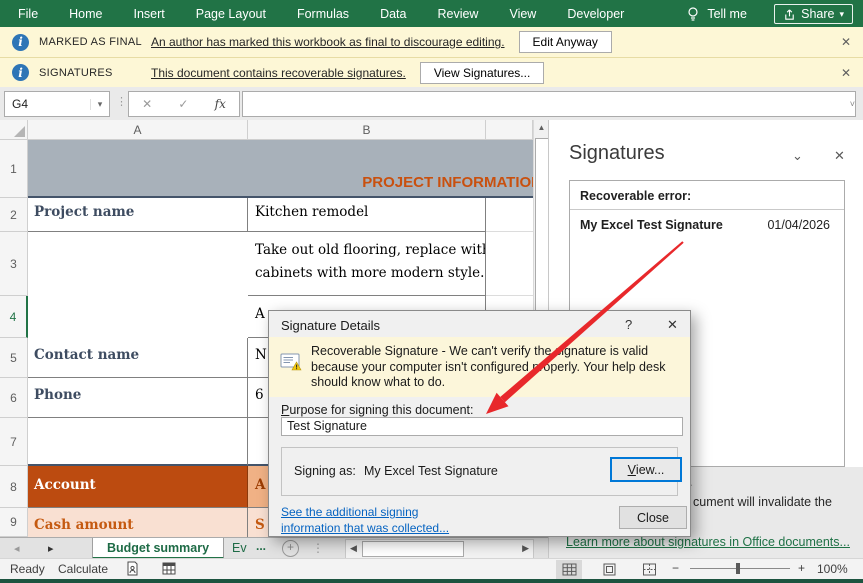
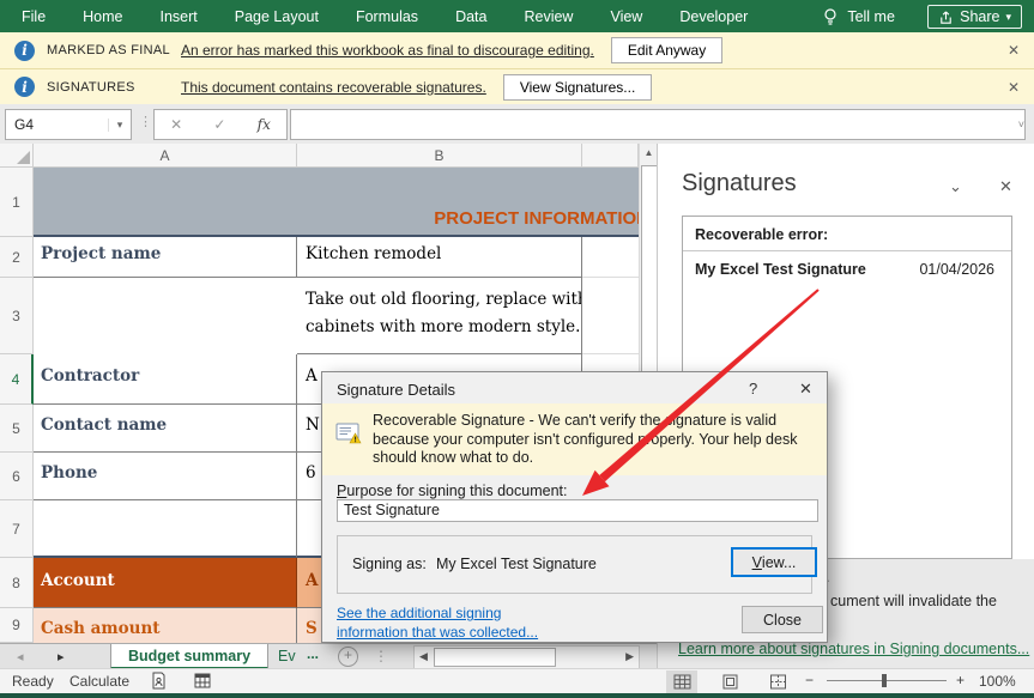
  File
  Home
  Insert
  Page Layout
  Formulas
  Data
  Review
  View
  Developer
  Tell me
  Share
  ▾
  i
  MARKED AS FINAL
- An author has marked this workbook as final to discourage editing.
+ An error has marked this workbook as final to discourage editing.
  Edit Anyway
  ✕
  i
  SIGNATURES
  This document contains recoverable signatures.
  View Signatures...
  ✕
  G4
  ▾
  ⋮
  ✕
  ✓
  fx
  ˅
  A
  B
  1
  2
  3
  4
  5
  6
  7
  8
  9
  PROJECT INFORMATIO
  Project name
  Kitchen remodel
  Take out old flooring, replace wit
  cabinets with more modern style.
+ Contractor
  A
  Contact name
  N
  Phone
  6
  Account
  A
  Cash amount
  S
  ▲
  ◂
  ▸
  Budget summary
  Ev
  ...
  +
  ⋮
  ◀
  ▶
  Ready
  Calculate
  −
  +
  100%
  Signatures
  ⌄
  ✕
  Recoverable error:
  My Excel Test Signature
  01/04/2026
  cument will invalidate the
- Learn more about signatures in Office documents...
+ Learn more about signatures in Signing documents...
  Signature Details
  ?
  ✕
  Recoverable Signature - We can't verify theignature is valid because your computer isn't configuredoperly. Your help desk should know what to do.
  Purpose for signing this document:
  Test Signature
  Signing as:
  My Excel Test Signature
  V
  iew...
  See the additional signing
  information that was collected...
  Close
